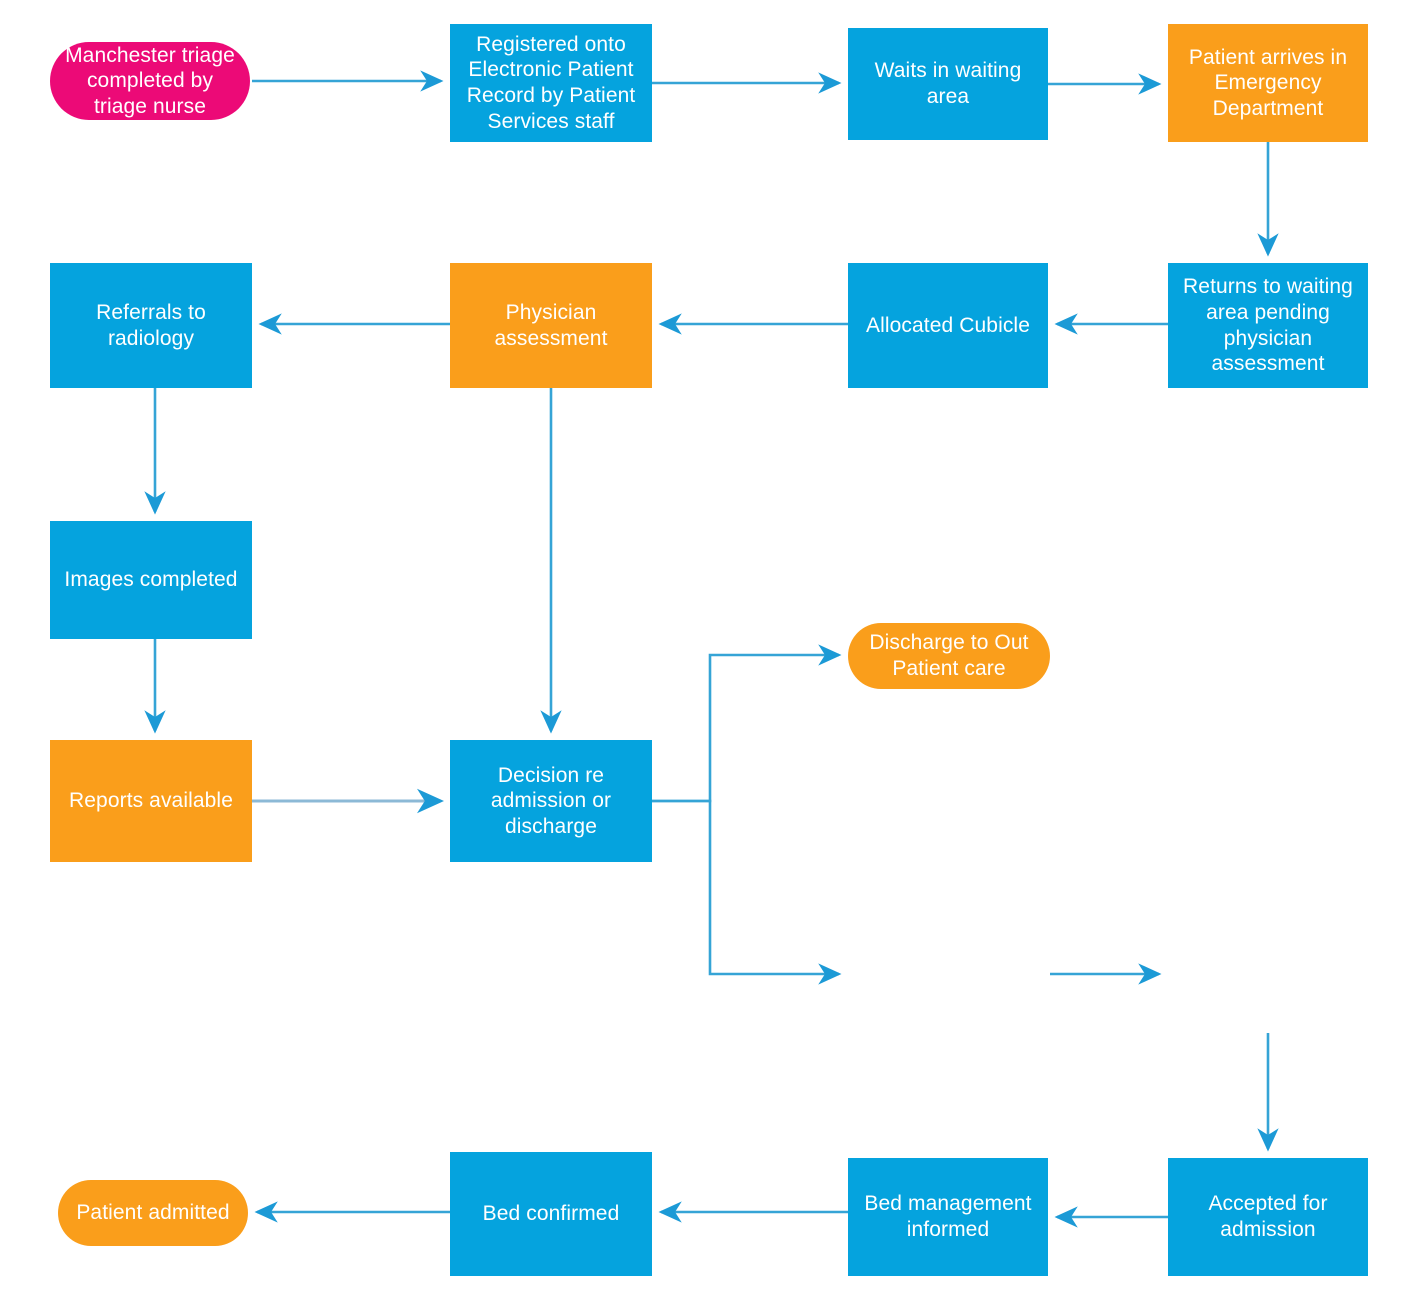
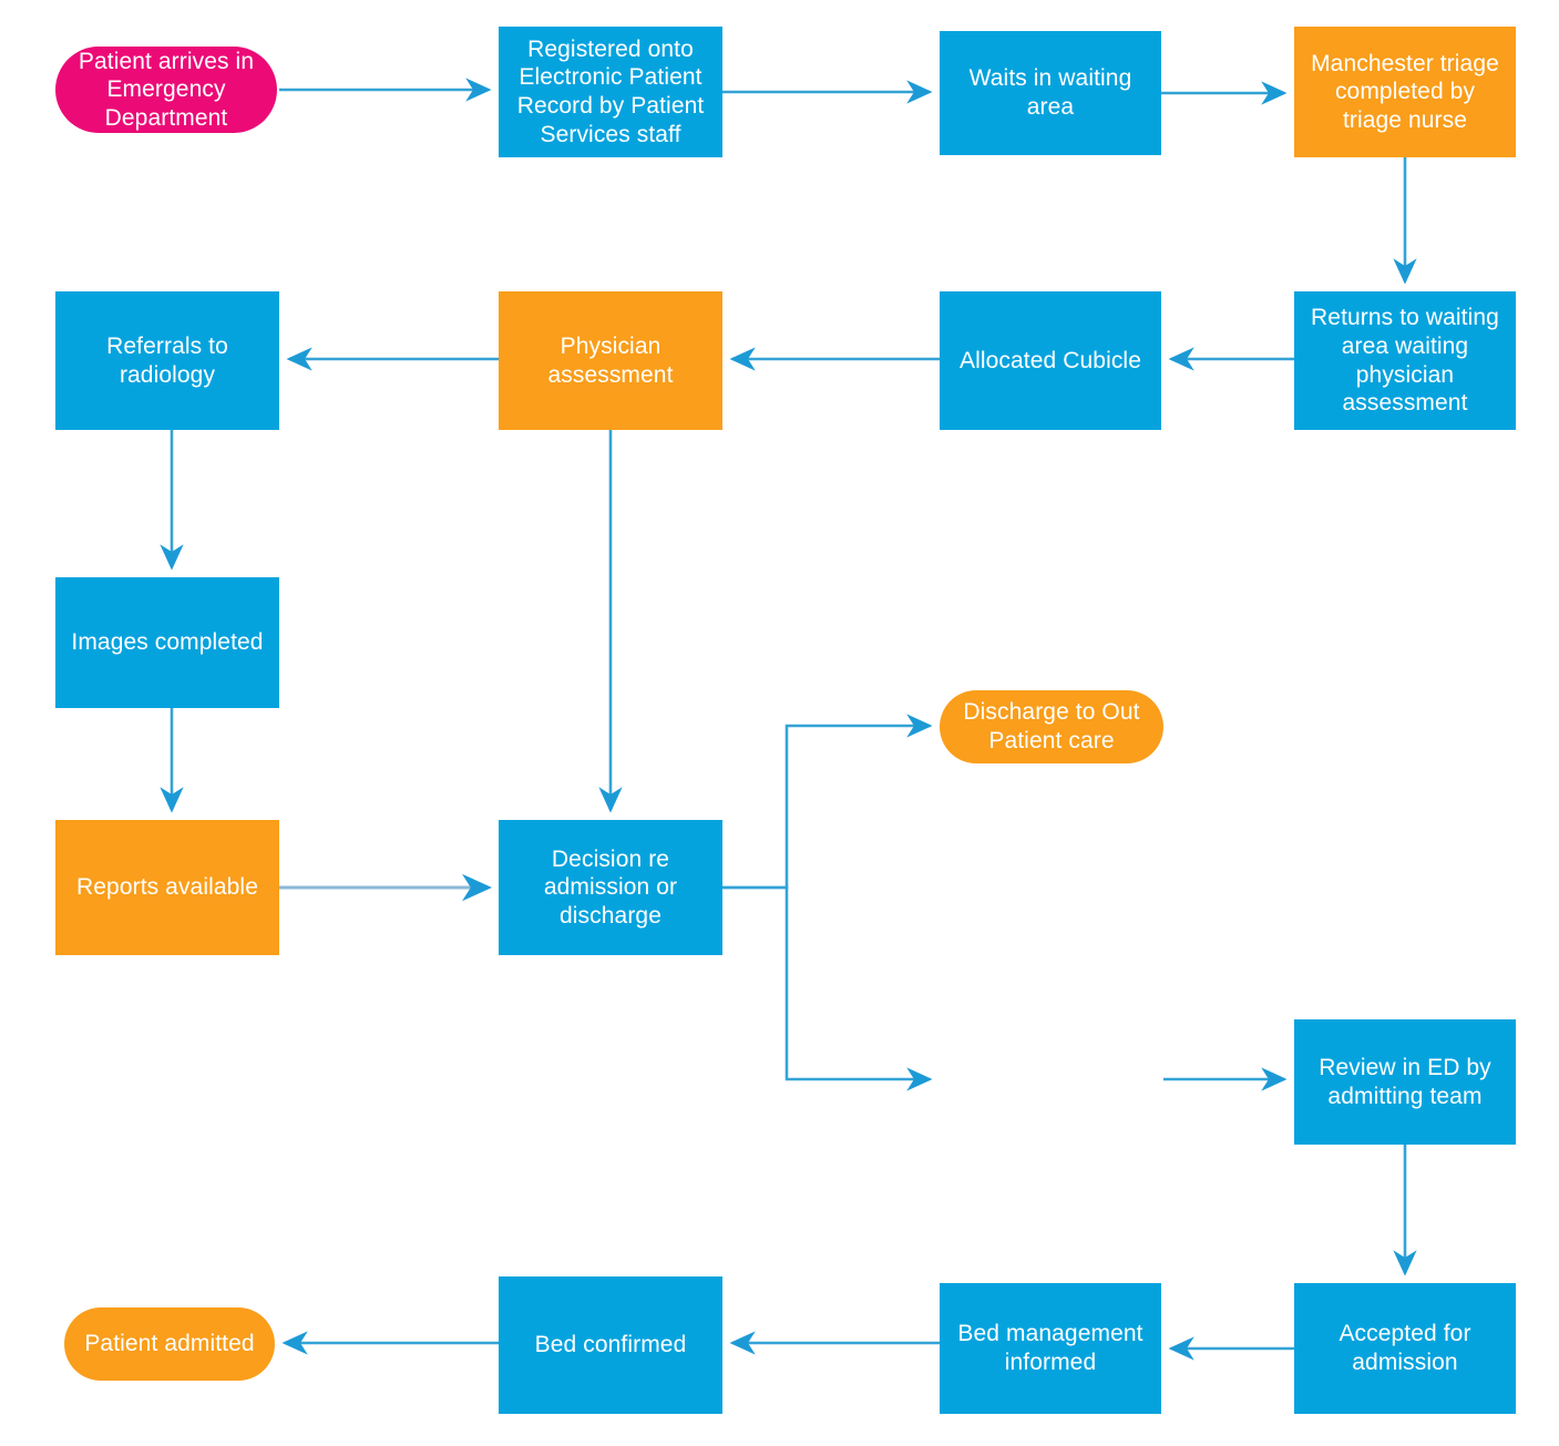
- Manchester triage completed by triage nurse
+ Patient arrives in Emergency Department
  Registered onto Electronic Patient Record by Patient Services staff
  Waits in waiting area
- Patient arrives in Emergency Department
+ Manchester triage completed by triage nurse
- Returns to waiting area pending physician assessment
+ Returns to waiting area waiting physician assessment
  Allocated Cubicle
  Physician assessment
  Referrals to radiology
  Images completed
  Reports available
  Decision re admission or discharge
  Discharge to Out Patient care
+ Review in ED by admitting team
  Accepted for admission
  Bed management informed
  Bed confirmed
  Patient admitted
